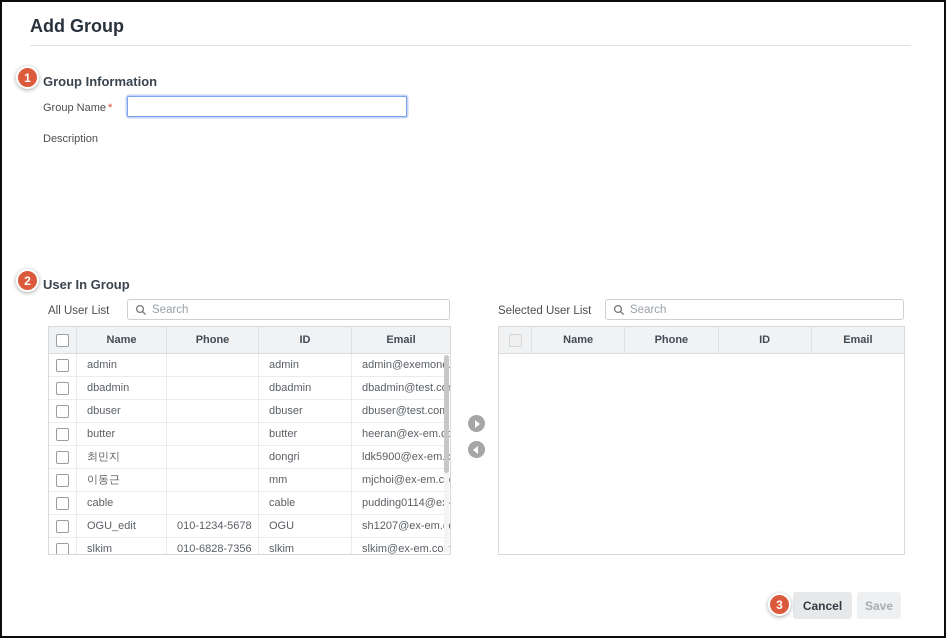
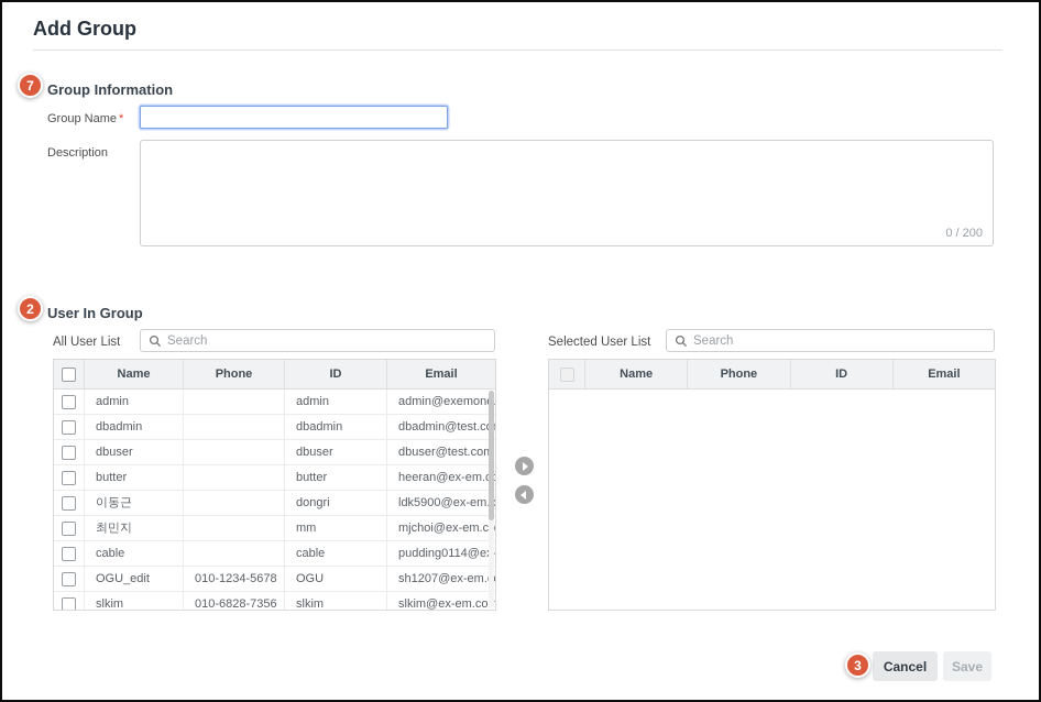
  Add Group
- 1
+ 7
  Group Information
  Group Name *
  Description
+ 0 / 200
  2
  User In Group
  All User List
  Selected User List
  Search
  Search
  Name
  Phone
  ID
  Email
  admin
  admin
  admin@exemon.
  dbadmin
  dbadmin
  dbadmin@test.c
  dbuser
  dbuser
  dbuser@test.co
  butter
  butter
  heeran@ex-em.o
- 최민지
+ 이동근
  dongri
  ldk5900@ex-em
- 이동근
+ 최민지
  mm
  mjchoi@ex-em.c
  cable
  cable
  pudding0114@e-
  OGU_edit
  010-1234-5678
  OGU
  sh1207@ex-em.
  slkim
  010-6828-7356
  slkim
  slkim@ex-em.co
  Name
  Phone
  ID
  Email
  3
  Cancel
  Save
